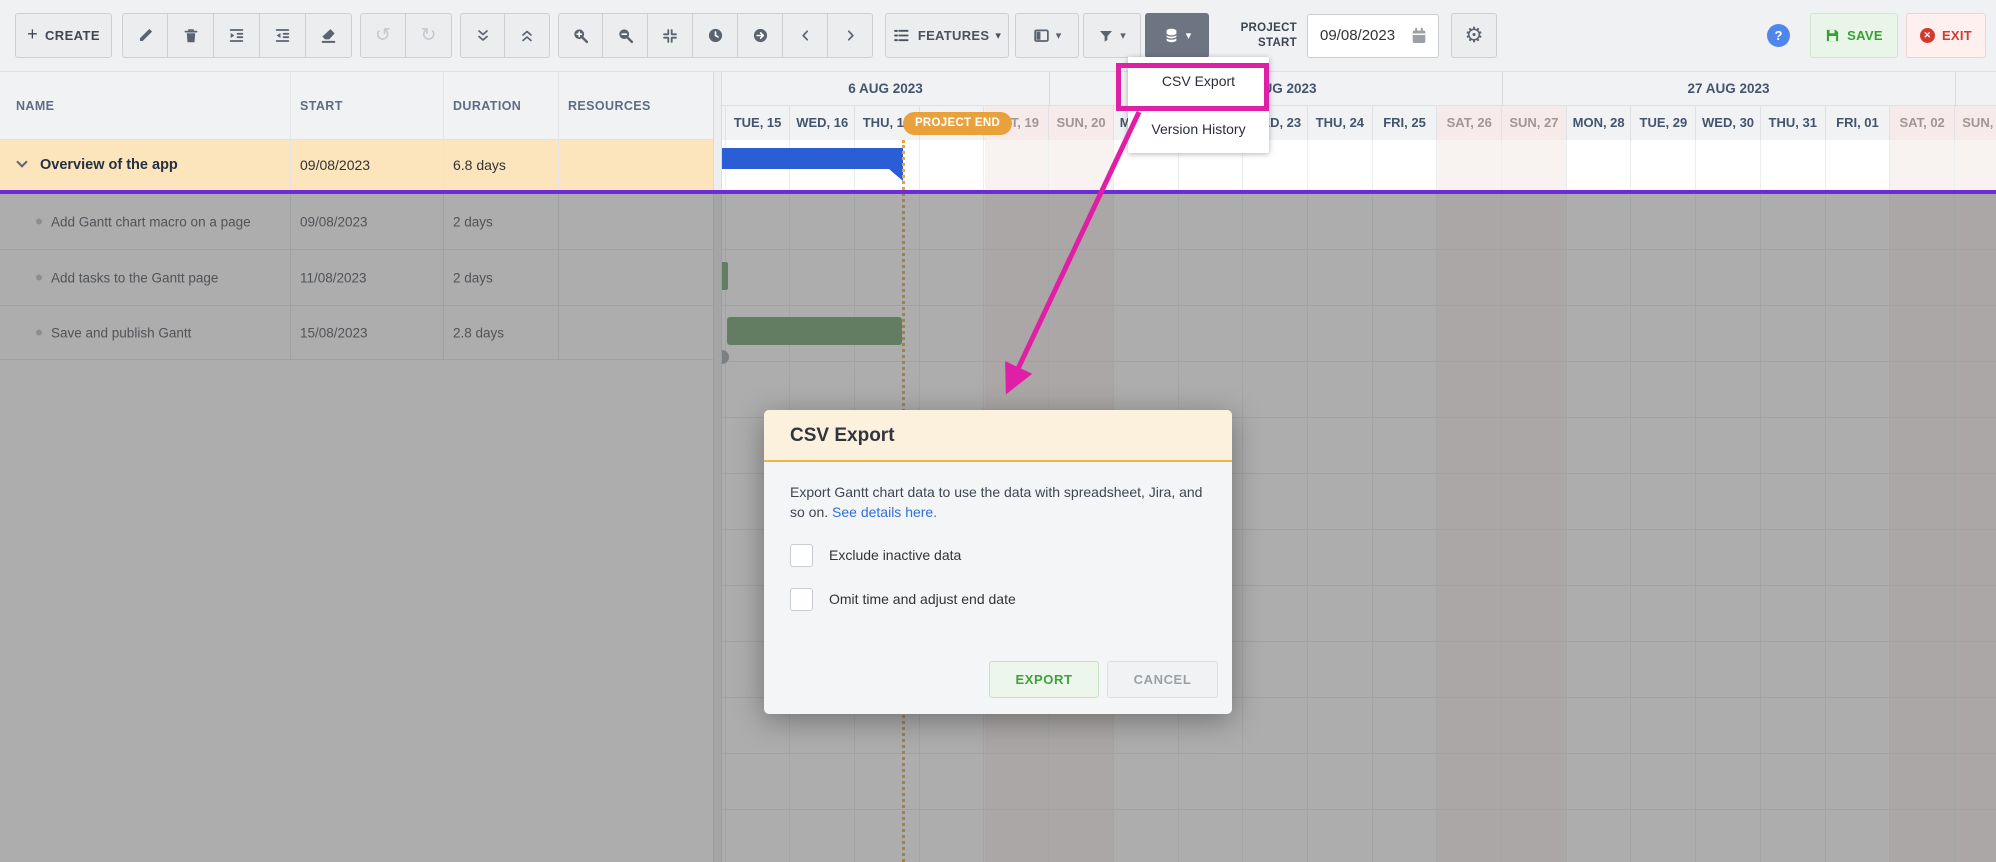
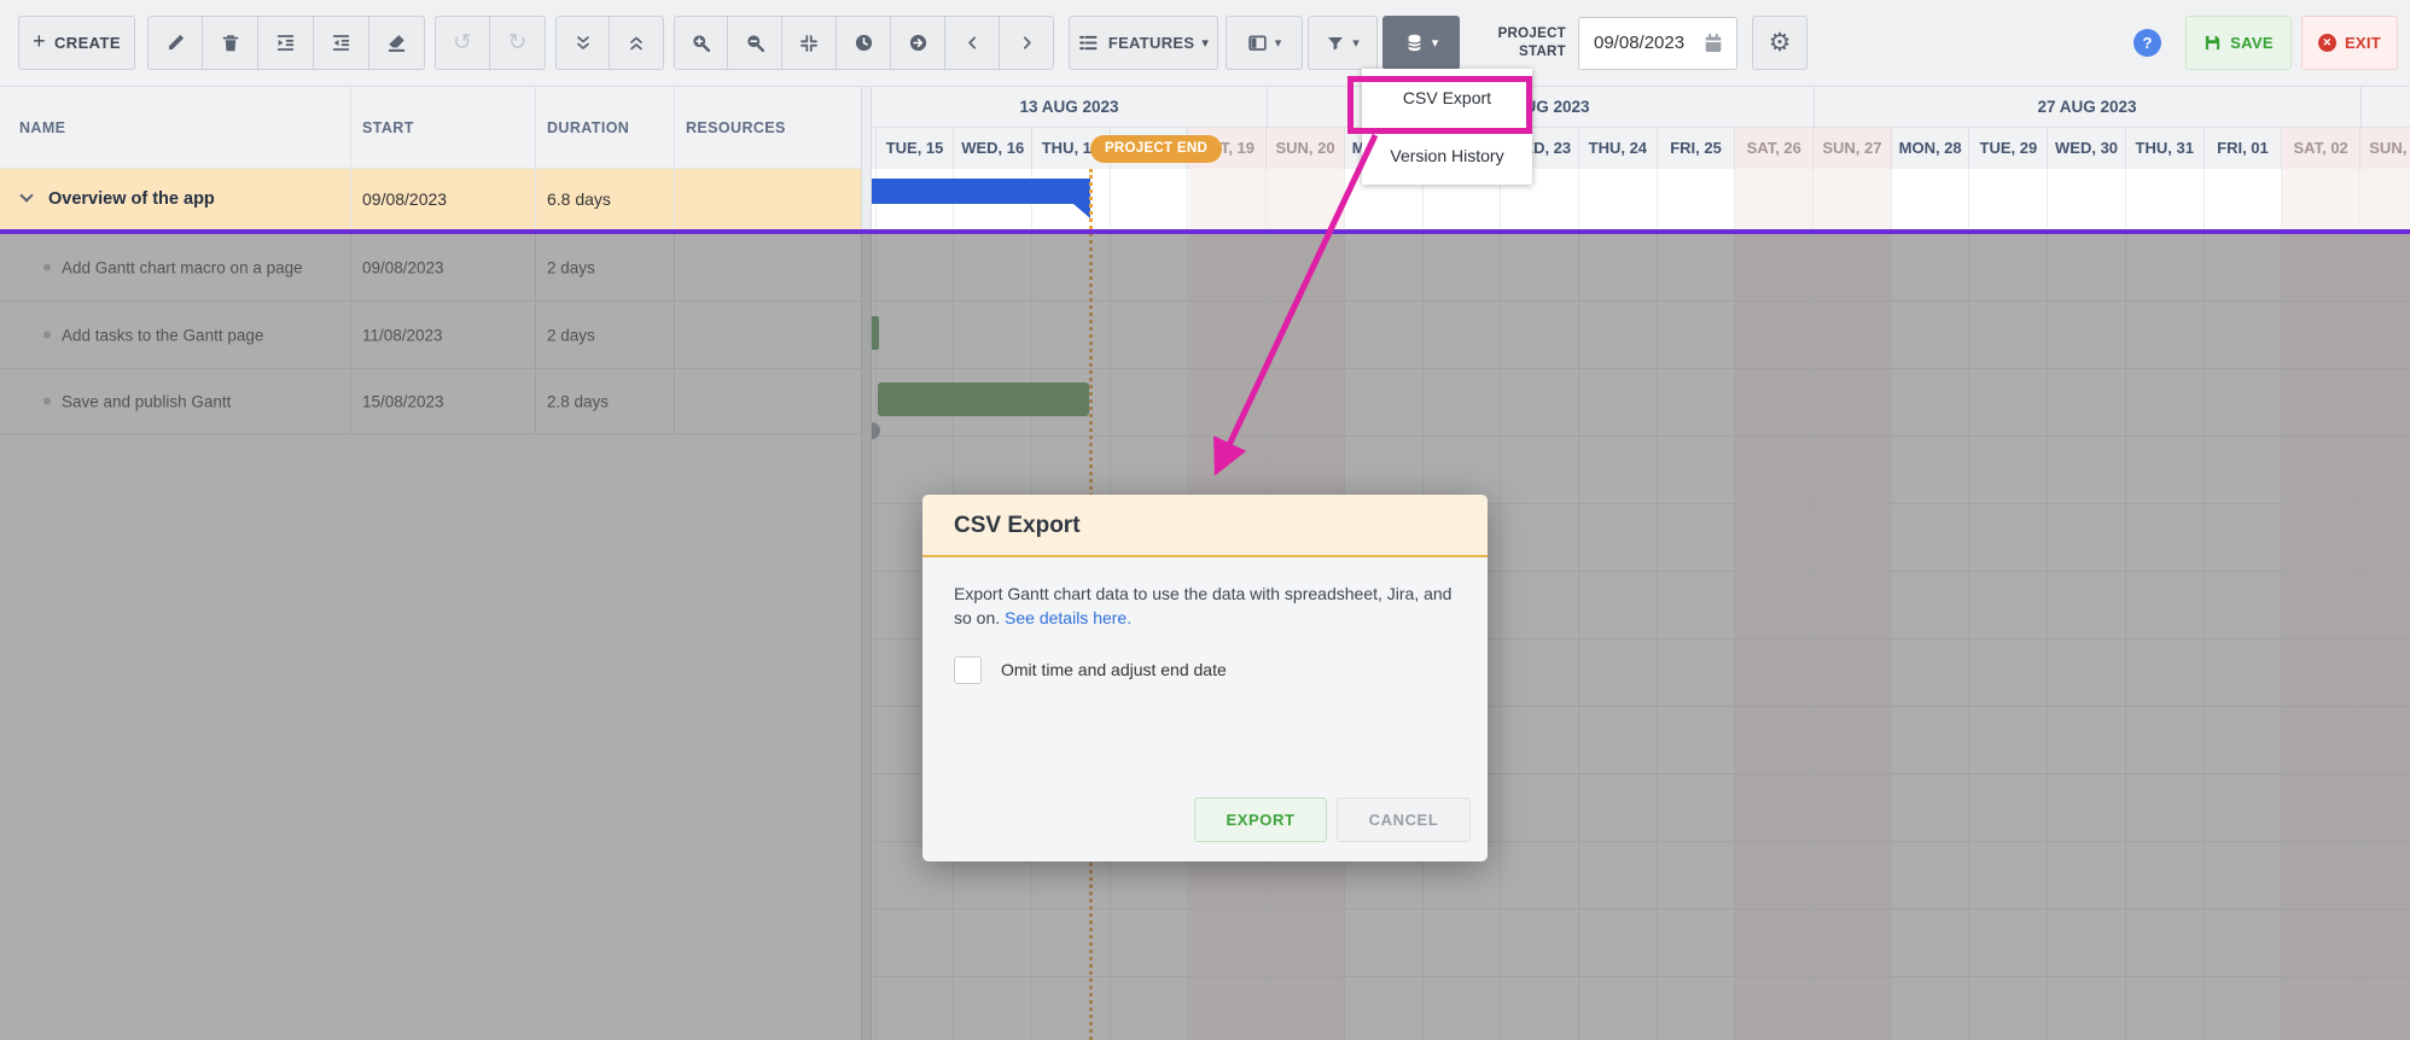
  +
  CREATE
  ↺
  ↻
  FEATURES
  ▾
  ▾
  ▾
  ▾
  PROJECT
  START
  09/08/2023
  ⚙
  ?
  SAVE
  ✕
  EXIT
  NAME
  START
  DURATION
  RESOURCES
  Overview of the app
  09/08/2023
  6.8 days
  Add Gantt chart macro on a page
  09/08/2023
  2 days
  Add tasks to the Gantt page
  11/08/2023
  2 days
  Save and publish Gantt
  15/08/2023
  2.8 days
- 6 AUG 2023
+ 13 AUG 2023
  27 AUG 2023
  TUE, 15
  WED, 16
  THU, 1
  SUN, 20
  THU, 24
  FRI, 25
  SAT, 26
  SUN, 27
  MON, 28
  TUE, 29
  WED, 30
  THU, 31
  FRI, 01
  SAT, 02
  PROJECT END
  CSV Export
  Version History
  CSV Export
  Export Gantt chart data to use the data with spreadsheet, Jira, and
  so on. See details here.
- Exclude inactive data
  Omit time and adjust end date
  EXPORT
  CANCEL
